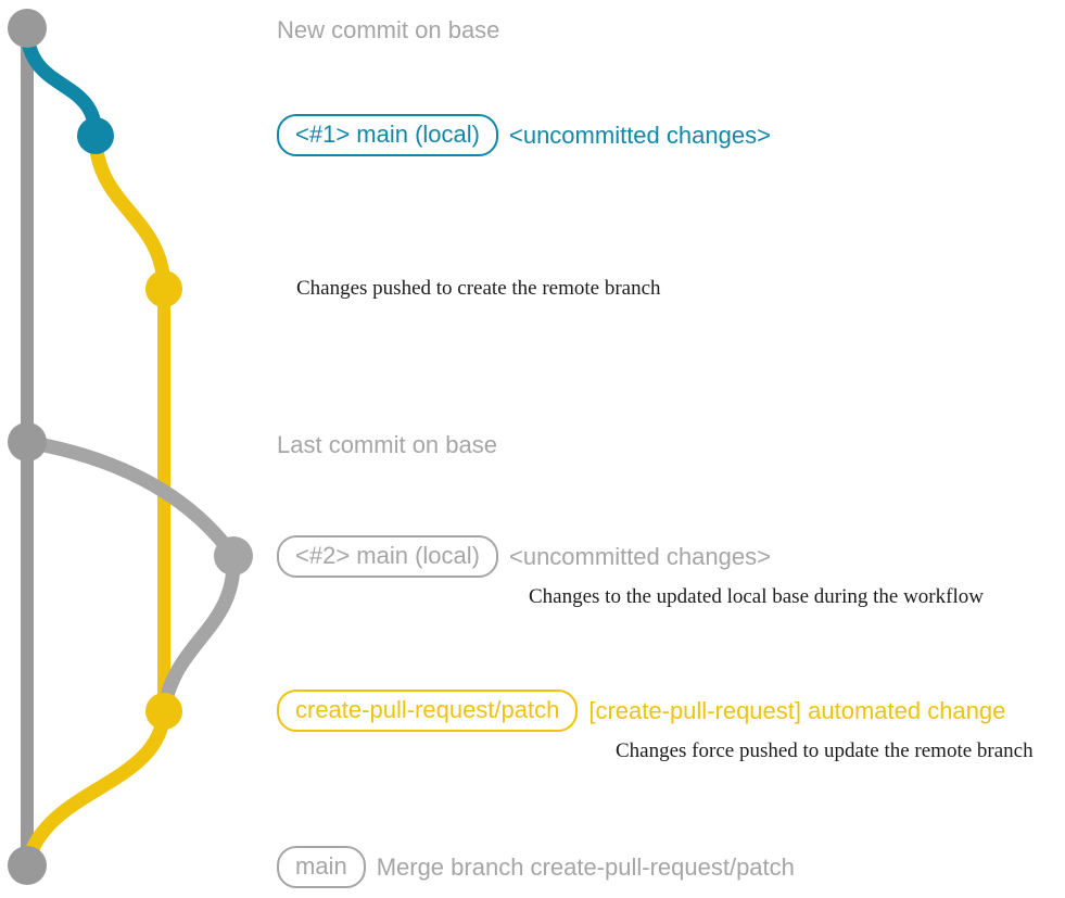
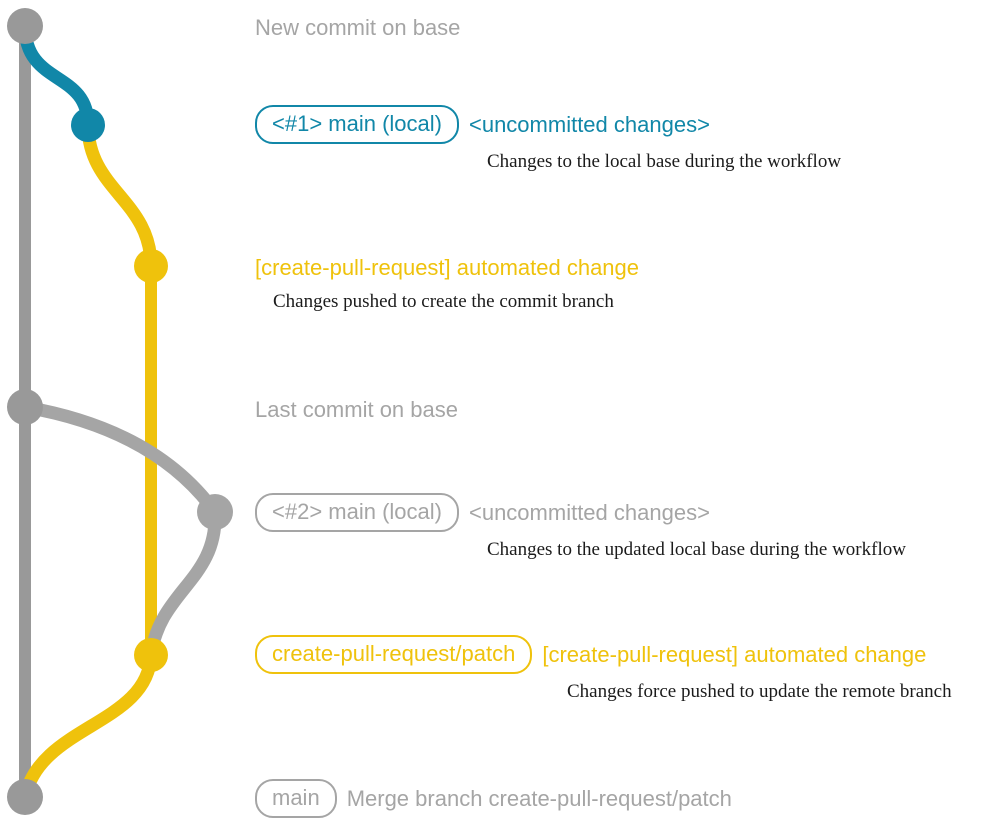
  New commit on base
  <#1> main (local) <uncommitted changes>
+ Changes to the local base during the workflow
+ [create-pull-request] automated change
- Changes pushed to create the remote branch
+ Changes pushed to create the commit branch
  Last commit on base
  <#2> main (local) <uncommitted changes>
  Changes to the updated local base during the workflow
  create-pull-request/patch [create-pull-request] automated change
  Changes force pushed to update the remote branch
  main Merge branch create-pull-request/patch
